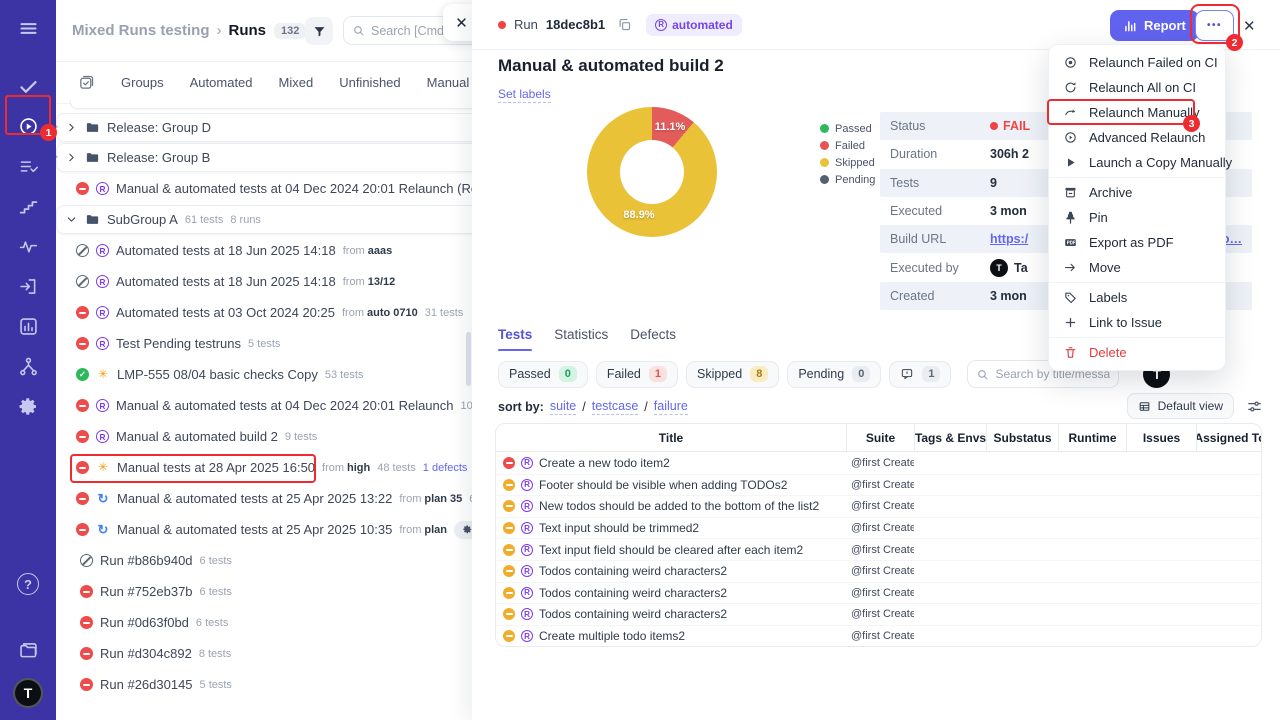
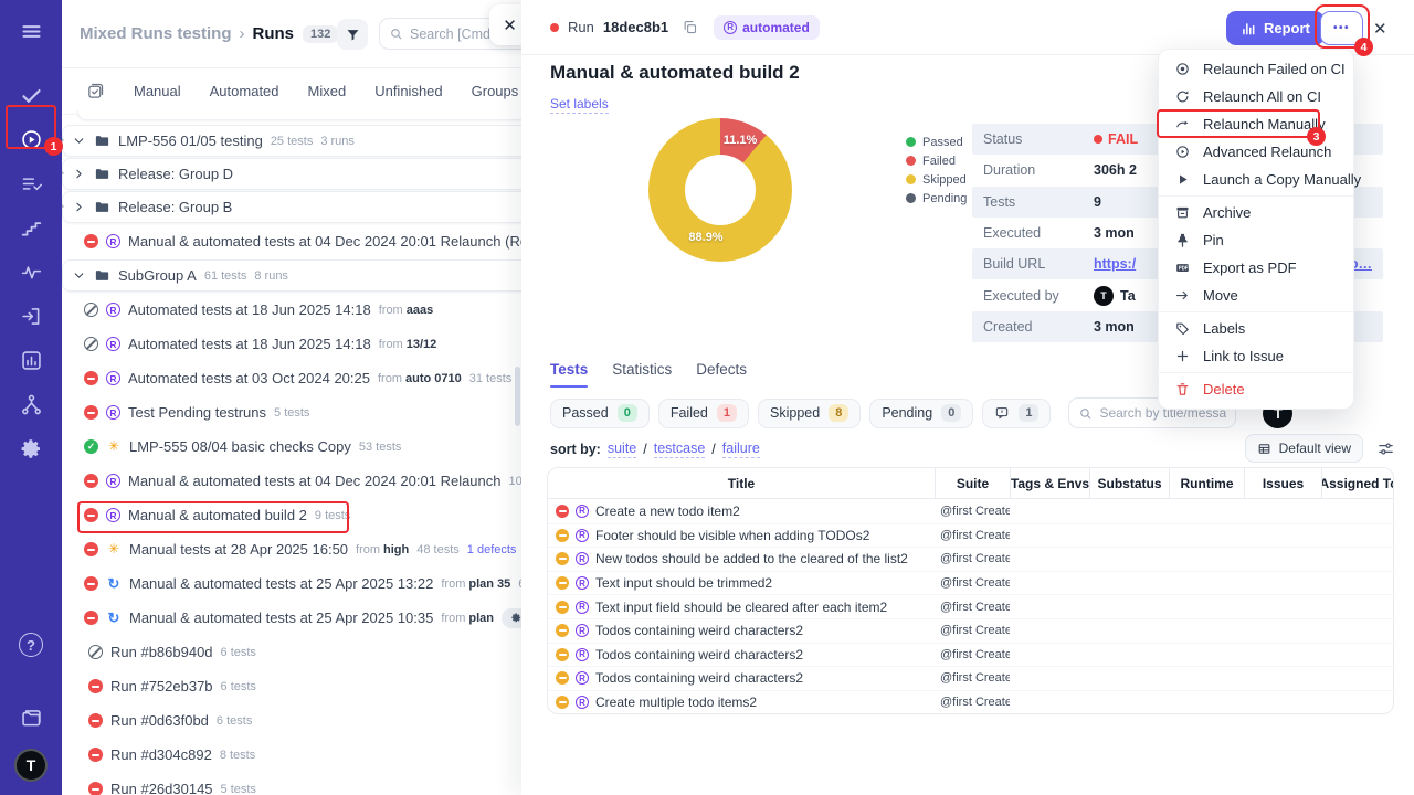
  ?
  T
  Mixed Runs testing
  ›
  Runs
  132
  Search [Cmd
  ✕
- Groups
+ Manual
  Automated
  Mixed
  Unfinished
- Manual
+ Groups
+ LMP-556 01/05 testing
+ 25 tests
+ 3 runs
  Release: Group D
  Release: Group B
  R
  Manual & automated tests at 04 Dec 2024 20:01 Relaunch (R
  SubGroup A
  61 tests
  8 runs
  R
  Automated tests at 18 Jun 2025 14:18
  from aaas
  R
  Automated tests at 18 Jun 2025 14:18
  from 13/12
  R
  Automated tests at 03 Oct 2024 20:25
  from auto 0710
  31 tests
  R
  Test Pending testruns
  5 tests
  ✳
  LMP-555 08/04 basic checks Copy
  53 tests
  R
  Manual & automated tests at 04 Dec 2024 20:01 Relaunch
  R
  Manual & automated build 2
  9 tests
  ✳
  Manual tests at 28 Apr 2025 16:50
  from high
  48 tests
  1 defects
  ↻
  Manual & automated tests at 25 Apr 2025 13:22
  from plan 35
  ↻
  Manual & automated tests at 25 Apr 2025 10:35
  from plan
  Run #b86b940d
  6 tests
  Run #752eb37b
  6 tests
  Run #0d63f0bd
  6 tests
  Run #d304c892
  8 tests
  Run #26d30145
  5 tests
  Run
  18dec8b1
  R
  automated
  Report
  •••
  ✕
  Manual & automated build 2
  Set labels
  11.1%
  88.9%
  Passed
  Failed
  Skipped
  Pending
  Status
  FAIL
  Duration
  306h 2
  Tests
  9
  Executed
  3 mon
  Build URL
  https:/
  Executed by
  T
  Ta
  Created
  3 mon
  Tests
  Statistics
  Defects
  Passed
  0
  Failed
  1
  Skipped
  8
  Pending
  0
  1
  Search by title/messa
  T
  sort by:
  suite
  /
  testcase
  /
  failure
  Default view
  Title
  Suite
  Tags & Envs
  Substatus
  Runtime
  Issues
  Assigned T
  R
  Create a new todo item2
  @first Create
  R
  Footer should be visible when adding TODOs2
  @first Create
  R
- New todos should be added to the bottom of the list2
+ New todos should be added to the cleared of the list2
  @first Create
  R
  Text input should be trimmed2
  @first Create
  R
  Text input field should be cleared after each item2
  @first Create
  R
  Todos containing weird characters2
  @first Create
  R
  Todos containing weird characters2
  @first Create
  R
  Todos containing weird characters2
  @first Create
  R
  Create multiple todo items2
  @first Create
  Relaunch Failed on CI
  Relaunch All on CI
  Relaunch Manually
  Advanced Relaunch
  Launch a Copy Manually
  Archive
  Pin
  Export as PDF
  Move
  Labels
  Link to Issue
  Delete
  1
- 2
+ 4
  3
